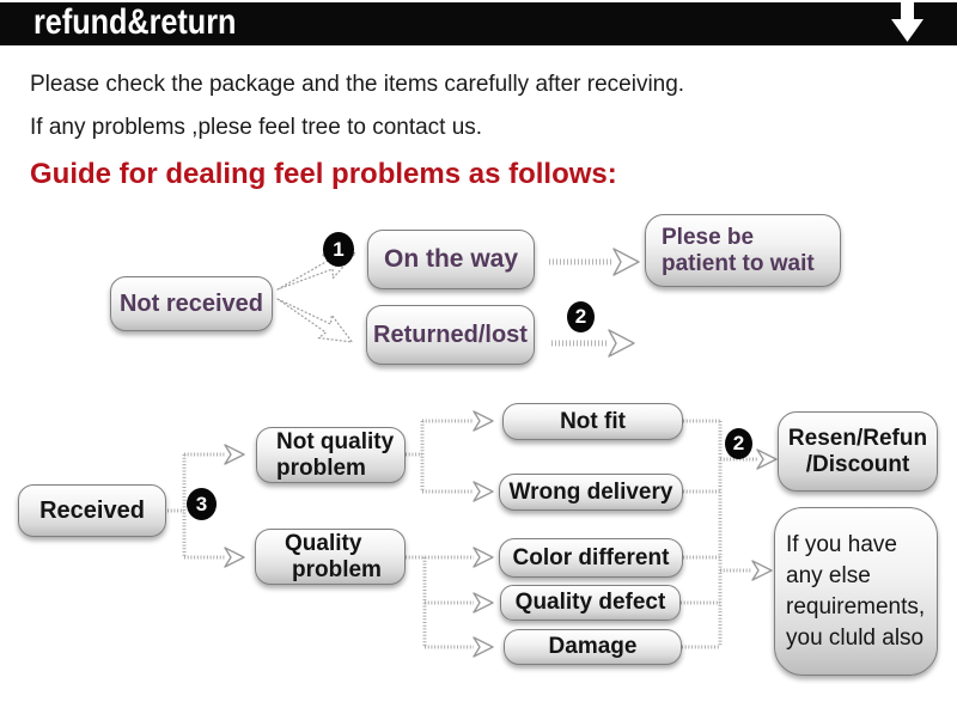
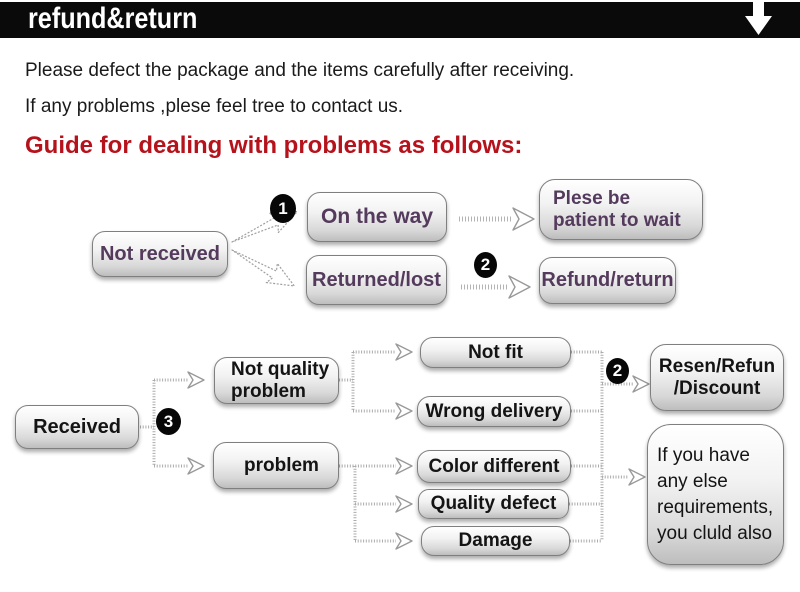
  refund&return
- Please check the package and the items carefully after receiving.
+ Please defect the package and the items carefully after receiving.
  If any problems ,plese feel tree to contact us.
- Guide for dealing feel problems as follows:
+ Guide for dealing with problems as follows:
  Not received
  On the way
  Plese be
  patient to wait
  Returned/lost
+ Refund/return
  1
  2
  Received
  Not quality
  problem
- Quality
  problem
  Not fit
  Wrong delivery
  Color different
  Quality defect
  Damage
  Resen/Refun
  /Discount
  If you have
  any else
  requirements,
  you cluld also
  3
  2
